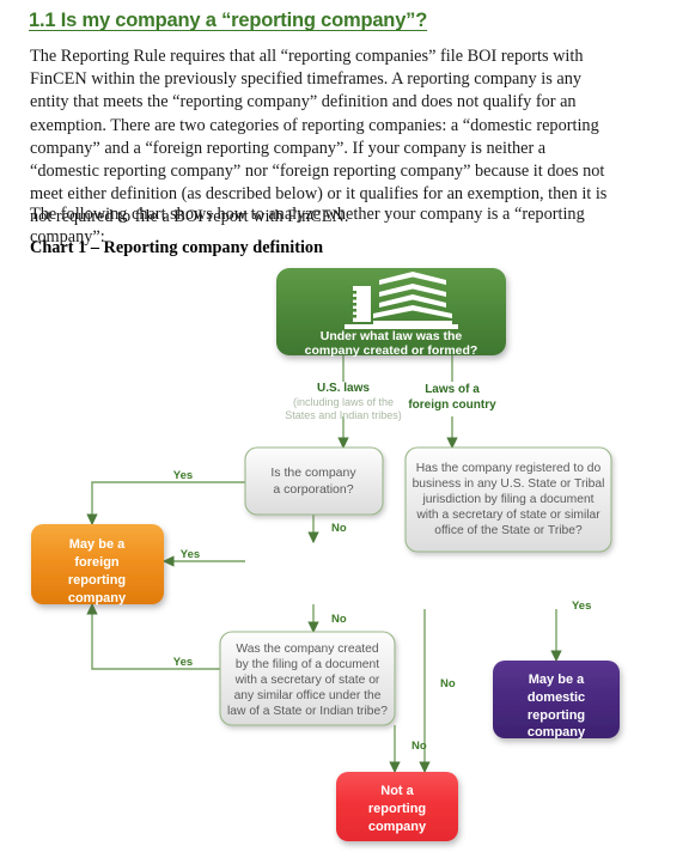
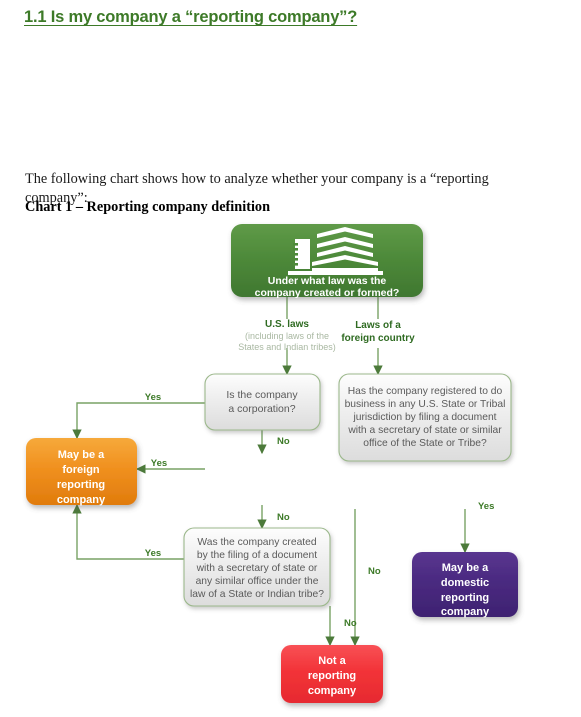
  1.1 Is my company a “reporting company”?
- The Reporting Rule requires that all “reporting companies” file BOI reports with FinCEN within the previously specified timeframes. A reporting company is any entity that meets the “reporting company” definition and does not qualify for an exemption. There are two categories of reporting companies: a “domestic reporting company” and a “foreign reporting company”. If your company is neither a “domestic reporting company” nor “foreign reporting company” because it does not meet either definition (as described below) or it qualifies for an exemption, then it is not required to file a BOI report with FinCEN.
  The following chart shows how to analyze whether your company is a “reporting company”:
  Chart 1 – Reporting company definition
  U.S. laws
  (including laws of the
  States and Indian tribes)
  Laws of a
  foreign country
  Yes
  No
  Yes
  No
  Yes
  No
  No
  Yes
  Under what law was the
  company created or formed?
  Is the company
  a corporation?
  Was the company created
  by the filing of a document
  with a secretary of state or
  any similar office under the
  law of a State or Indian tribe?
  Has the company registered to do
  business in any U.S. State or Tribal
  jurisdiction by filing a document
  with a secretary of state or similar
  office of the State or Tribe?
  May be a
  foreign
  reporting
  company
  May be a
  domestic
  reporting
  company
  Not a
  reporting
  company
